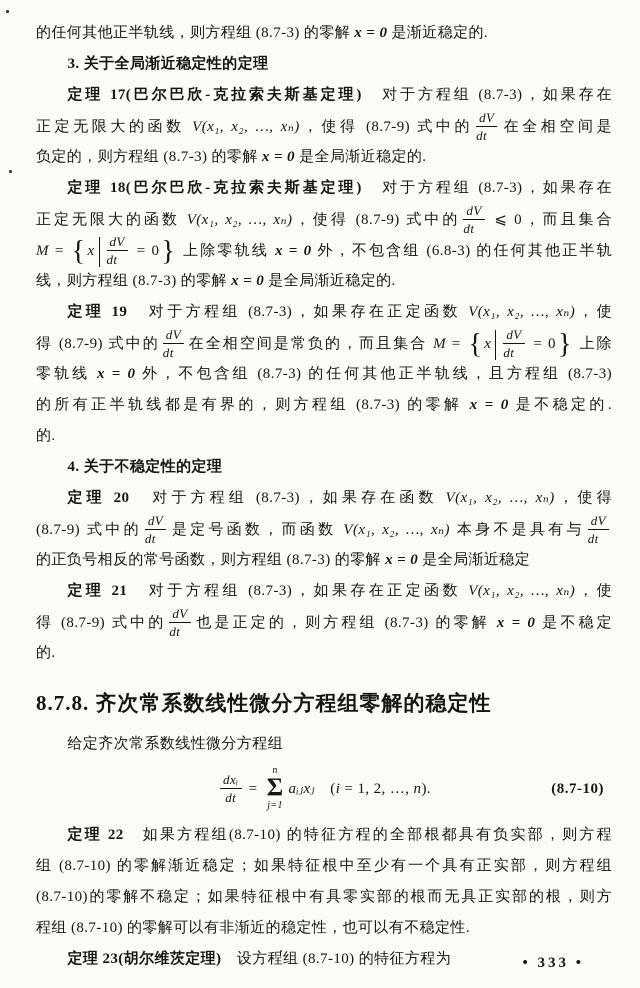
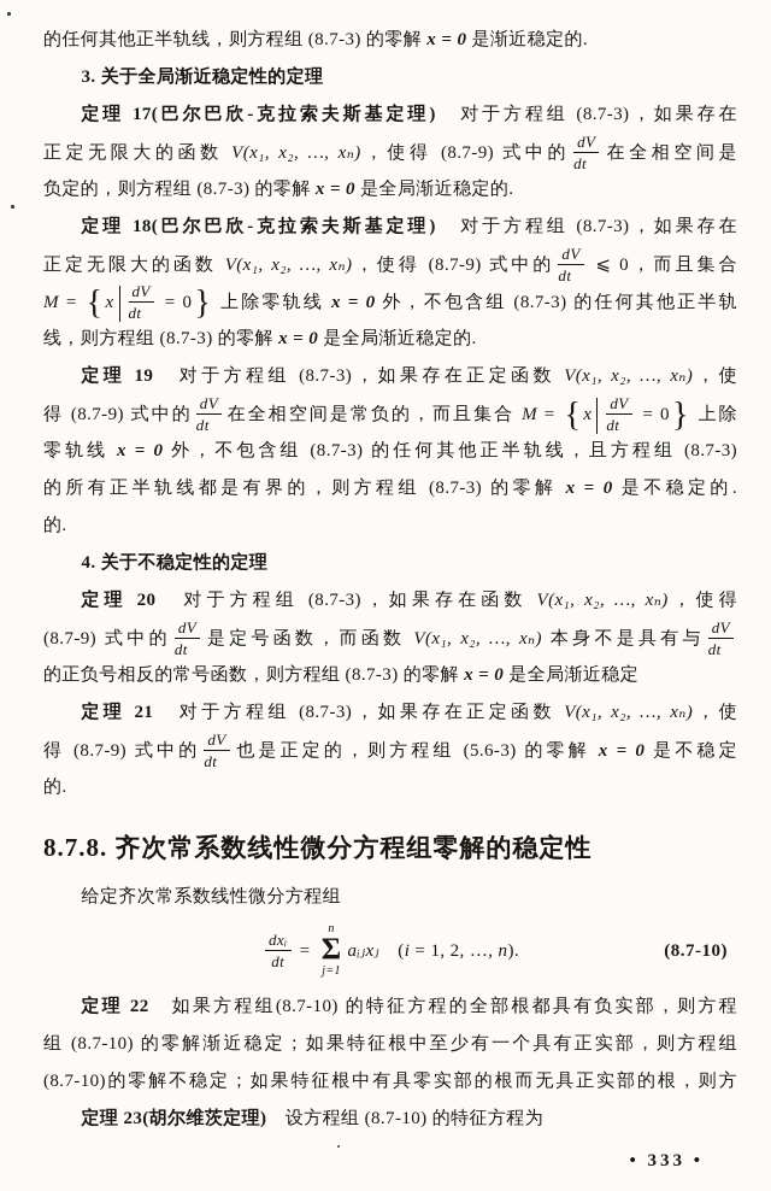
  的任何其他正半轨线，则方程组 (8.7-3) 的零解 x = 0 是渐近稳定的.
  3. 关于全局渐近稳定性的定理
  定理 17(巴尔巴欣-克拉索夫斯基定理) 对于方程组 (8.7-3)，如果存在
  正定无限大的函数 V(x₁, x₂, …, xₙ)，使得 (8.7-9) 式中的
  dV
  dt
  在全相空间是
  负定的，则方程组 (8.7-3) 的零解 x = 0 是全局渐近稳定的.
  定理 18(巴尔巴欣-克拉索夫斯基定理) 对于方程组 (8.7-3)，如果存在
  正定无限大的函数 V(x₁, x₂, …, xₙ)，使得 (8.7-9) 式中的
  dV
  dt
  ⩽ 0，而且集合
  M = { x
  dV
  dt
- = 0 } 上除零轨线 x = 0 外，不包含组 (6.8-3) 的任何其他正半轨
+ = 0 } 上除零轨线 x = 0 外，不包含组 (8.7-3) 的任何其他正半轨
  线，则方程组 (8.7-3) 的零解 x = 0 是全局渐近稳定的.
  定理 19 对于方程组 (8.7-3)，如果存在正定函数 V(x₁, x₂, …, xₙ)，使
  得 (8.7-9) 式中的
  dV
  dt
  在全相空间是常负的，而且集合 M = { x
  dV
  dt
  = 0 } 上除
  零轨线 x = 0 外，不包含组 (8.7-3) 的任何其他正半轨线，且方程组 (8.7-3)
  的所有正半轨线都是有界的，则方程组 (8.7-3) 的零解 x = 0 是不稳定的.
  的.
  4. 关于不稳定性的定理
  定理 20 对于方程组 (8.7-3)，如果存在函数 V(x₁, x₂, …, xₙ)，使得
  (8.7-9) 式中的
  dV
  dt
  是定号函数，而函数 V(x₁, x₂, …, xₙ) 本身不是具有与
  dV
  dt
  的正负号相反的常号函数，则方程组 (8.7-3) 的零解 x = 0 是全局渐近稳定
  定理 21 对于方程组 (8.7-3)，如果存在正定函数 V(x₁, x₂, …, xₙ)，使
  得 (8.7-9) 式中的
  dV
  dt
- 也是正定的，则方程组 (8.7-3) 的零解 x = 0 是不稳定
+ 也是正定的，则方程组 (5.6-3) 的零解 x = 0 是不稳定
  的.
  8.7.8. 齐次常系数线性微分方程组零解的稳定性
  给定齐次常系数线性微分方程组
  dxᵢ
  dt
  =
  n
  Σ
  j=1
  aᵢⱼxⱼ (i = 1, 2, …, n).
  (8.7-10)
  定理 22 如果方程组(8.7-10) 的特征方程的全部根都具有负实部，则方程
  组 (8.7-10) 的零解渐近稳定；如果特征根中至少有一个具有正实部，则方程组
  (8.7-10)的零解不稳定；如果特征根中有具零实部的根而无具正实部的根，则方
- 程组 (8.7-10) 的零解可以有非渐近的稳定性，也可以有不稳定性.
  定理 23(胡尔维茨定理) 设方程组 (8.7-10) 的特征方程为
  • 333 •
